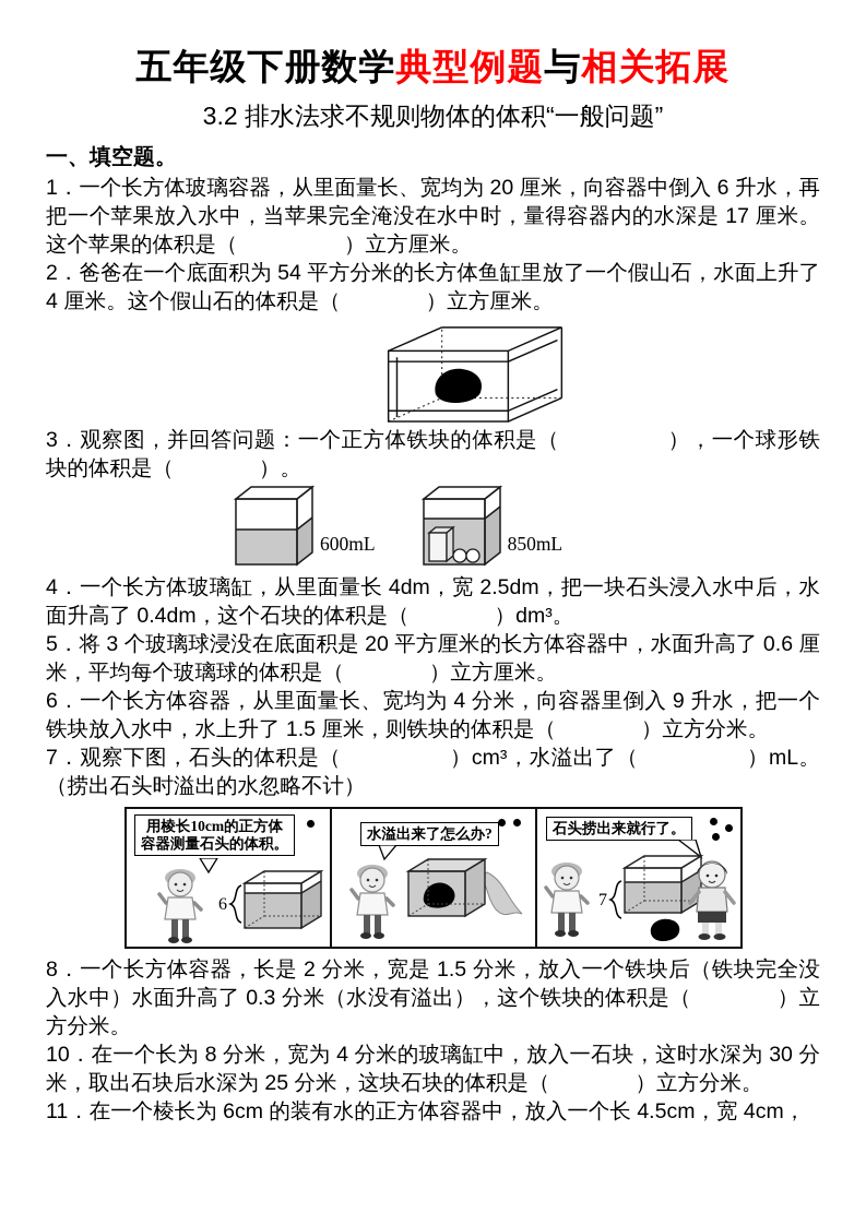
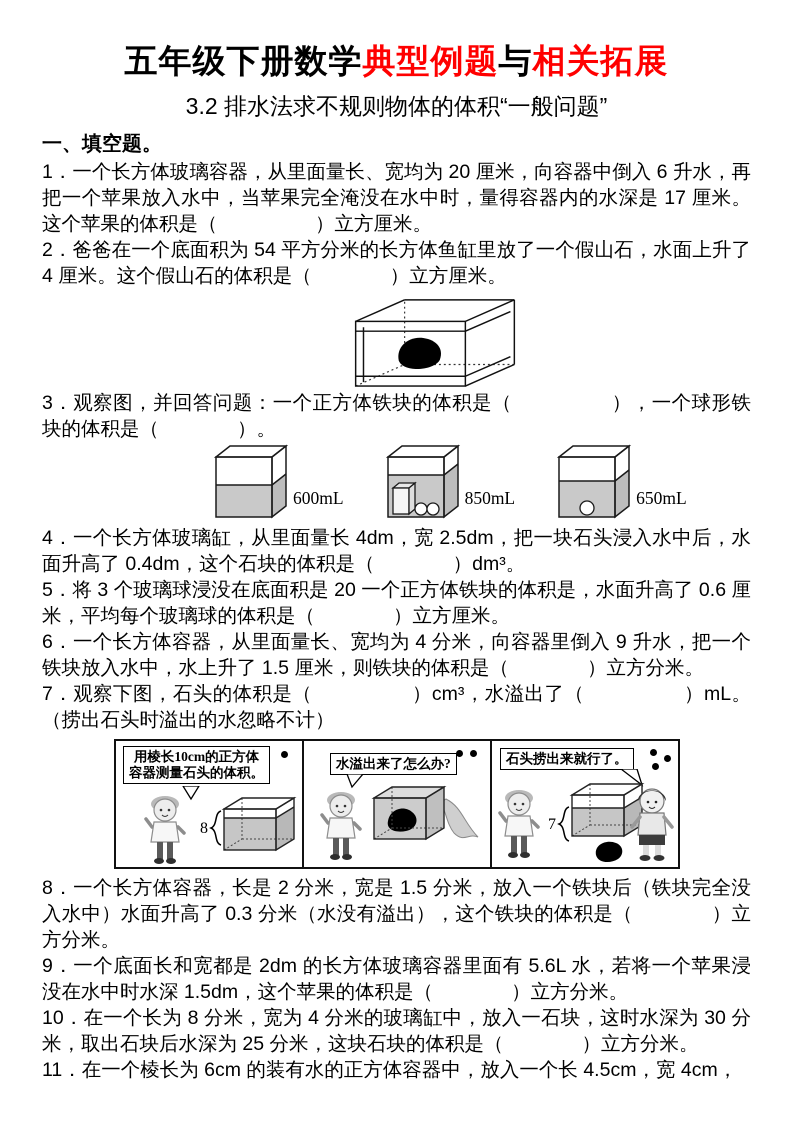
  五年级下册数学典型例题与相关拓展
  3.2 排水法求不规则物体的体积“一般问题”
  一、填空题。
  1．一个长方体玻璃容器，从里面量长、宽均为 20 厘米，向容器中倒入 6 升水，再把一个苹果放入水中，当苹果完全淹没在水中时，量得容器内的水深是 17 厘米。这个苹果的体积是（ ）立方厘米。
  2．爸爸在一个底面积为 54 平方分米的长方体鱼缸里放了一个假山石，水面上升了 4 厘米。这个假山石的体积是（ ）立方厘米。
  3．观察图，并回答问题：一个正方体铁块的体积是（ ），一个球形铁块的体积是（ ）。
  600mL
  850mL
+ 650mL
  4．一个长方体玻璃缸，从里面量长 4dm，宽 2.5dm，把一块石头浸入水中后，水面升高了 0.4dm，这个石块的体积是（ ）dm³。
- 5．将 3 个玻璃球浸没在底面积是 20 平方厘米的长方体容器中，水面升高了 0.6 厘米，平均每个玻璃球的体积是（ ）立方厘米。
+ 5．将 3 个玻璃球浸没在底面积是 20 一个正方体铁块的体积是，水面升高了 0.6 厘米，平均每个玻璃球的体积是（ ）立方厘米。
  6．一个长方体容器，从里面量长、宽均为 4 分米，向容器里倒入 9 升水，把一个铁块放入水中，水上升了 1.5 厘米，则铁块的体积是（ ）立方分米。
  7．观察下图，石头的体积是（ ）cm³，水溢出了（ ）mL。（捞出石头时溢出的水忽略不计）
  用棱长10cm的正方体
  容器测量石头的体积。
- 6
+ 8
  水溢出来了怎么办?
  石头捞出来就行了。
  7
  8．一个长方体容器，长是 2 分米，宽是 1.5 分米，放入一个铁块后（铁块完全没入水中）水面升高了 0.3 分米（水没有溢出），这个铁块的体积是（ ）立方分米。
+ 9．一个底面长和宽都是 2dm 的长方体玻璃容器里面有 5.6L 水，若将一个苹果浸没在水中时水深 1.5dm，这个苹果的体积是（ ）立方分米。
  10．在一个长为 8 分米，宽为 4 分米的玻璃缸中，放入一石块，这时水深为 30 分米，取出石块后水深为 25 分米，这块石块的体积是（ ）立方分米。
  11．在一个棱长为 6cm 的装有水的正方体容器中，放入一个长 4.5cm，宽 4cm，
